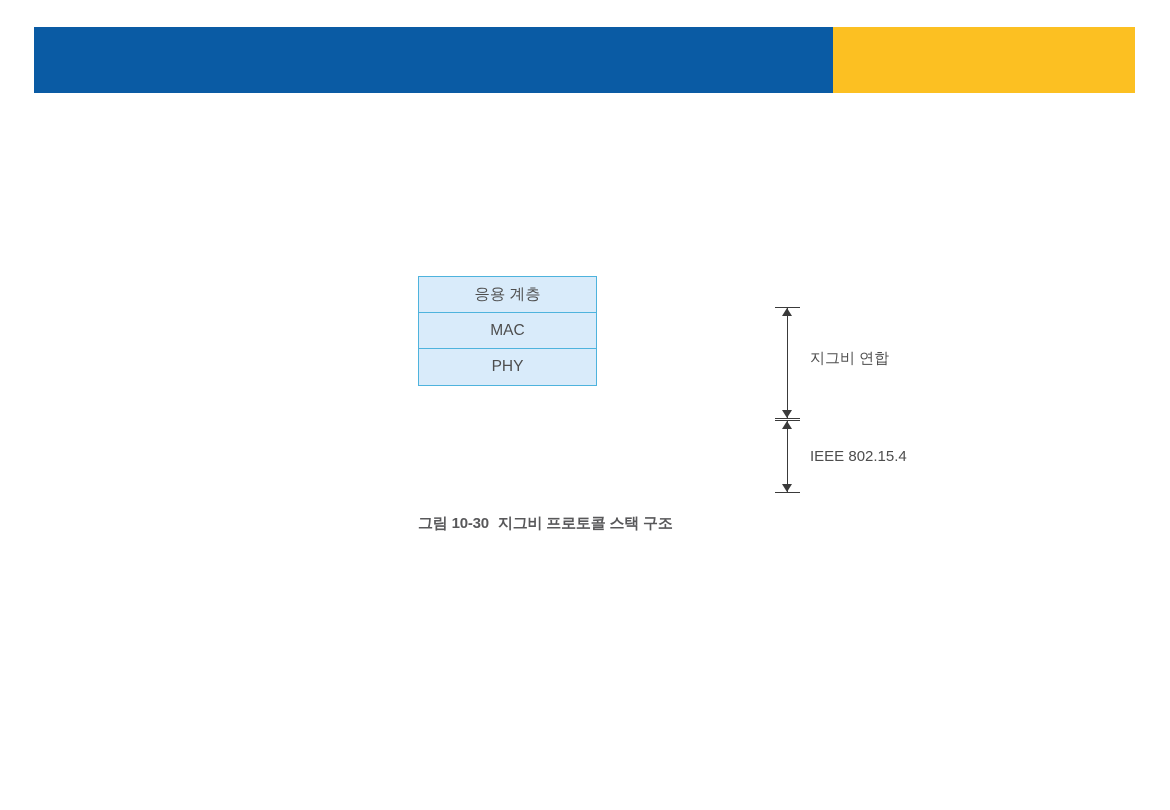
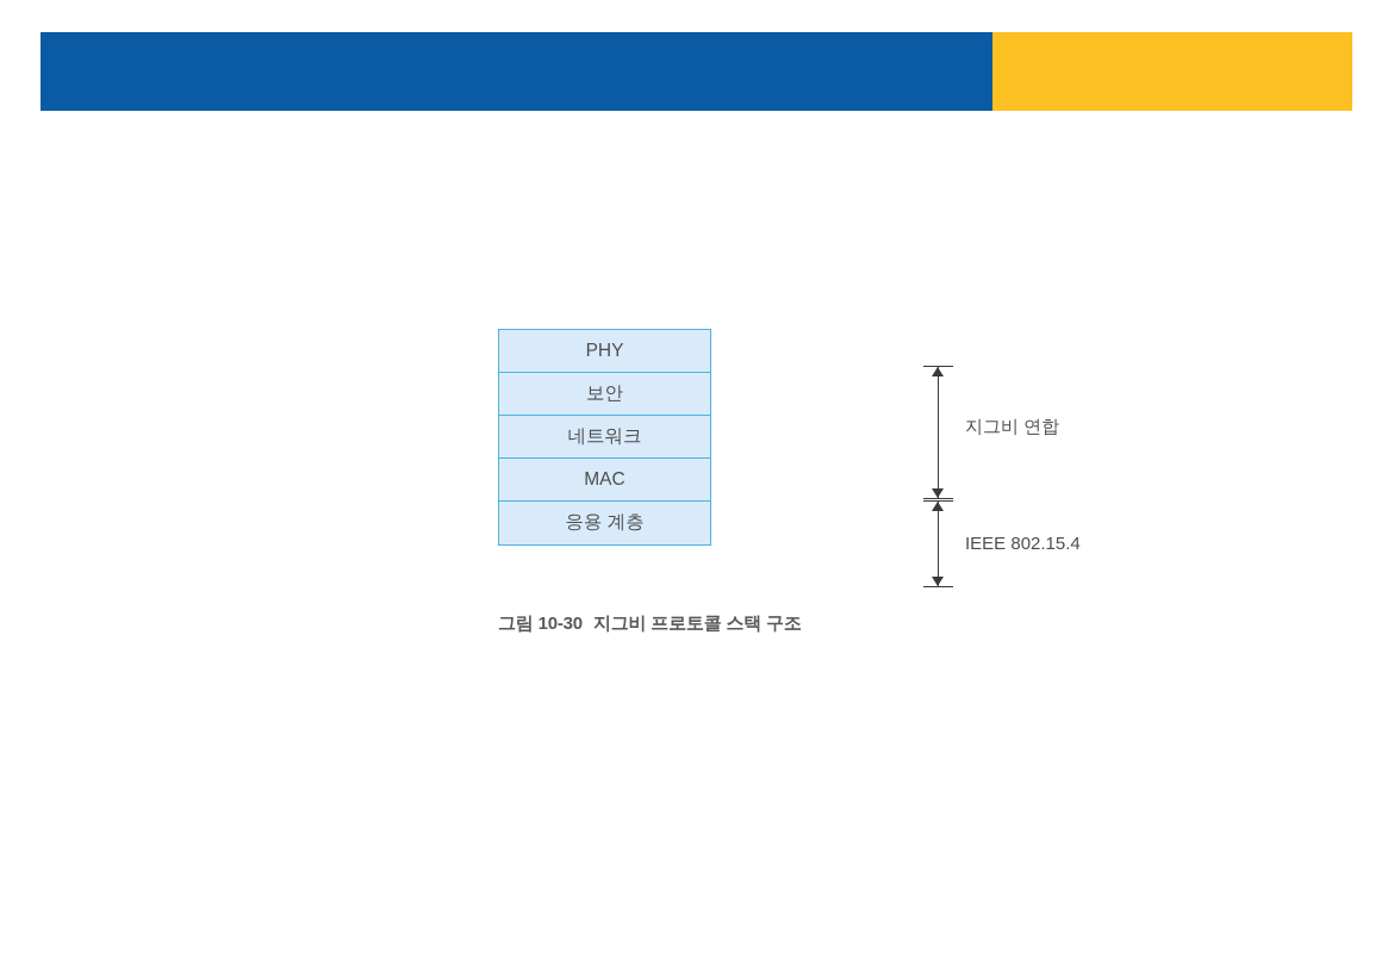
- 응용 계층
+ PHY
+ 보안
+ 네트워크
  MAC
- PHY
+ 응용 계층
  지그비 연합
  IEEE 802.15.4
  그림 10-30 지그비 프로토콜 스택 구조
